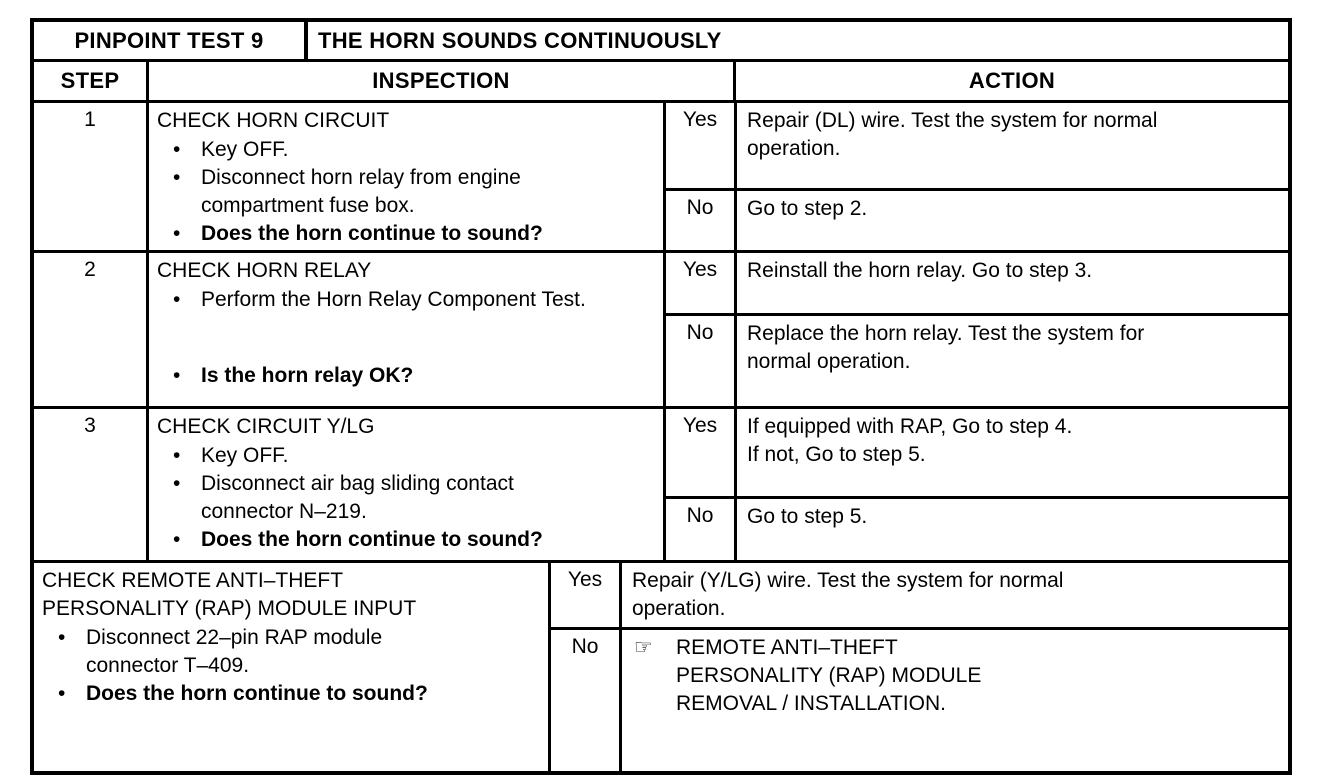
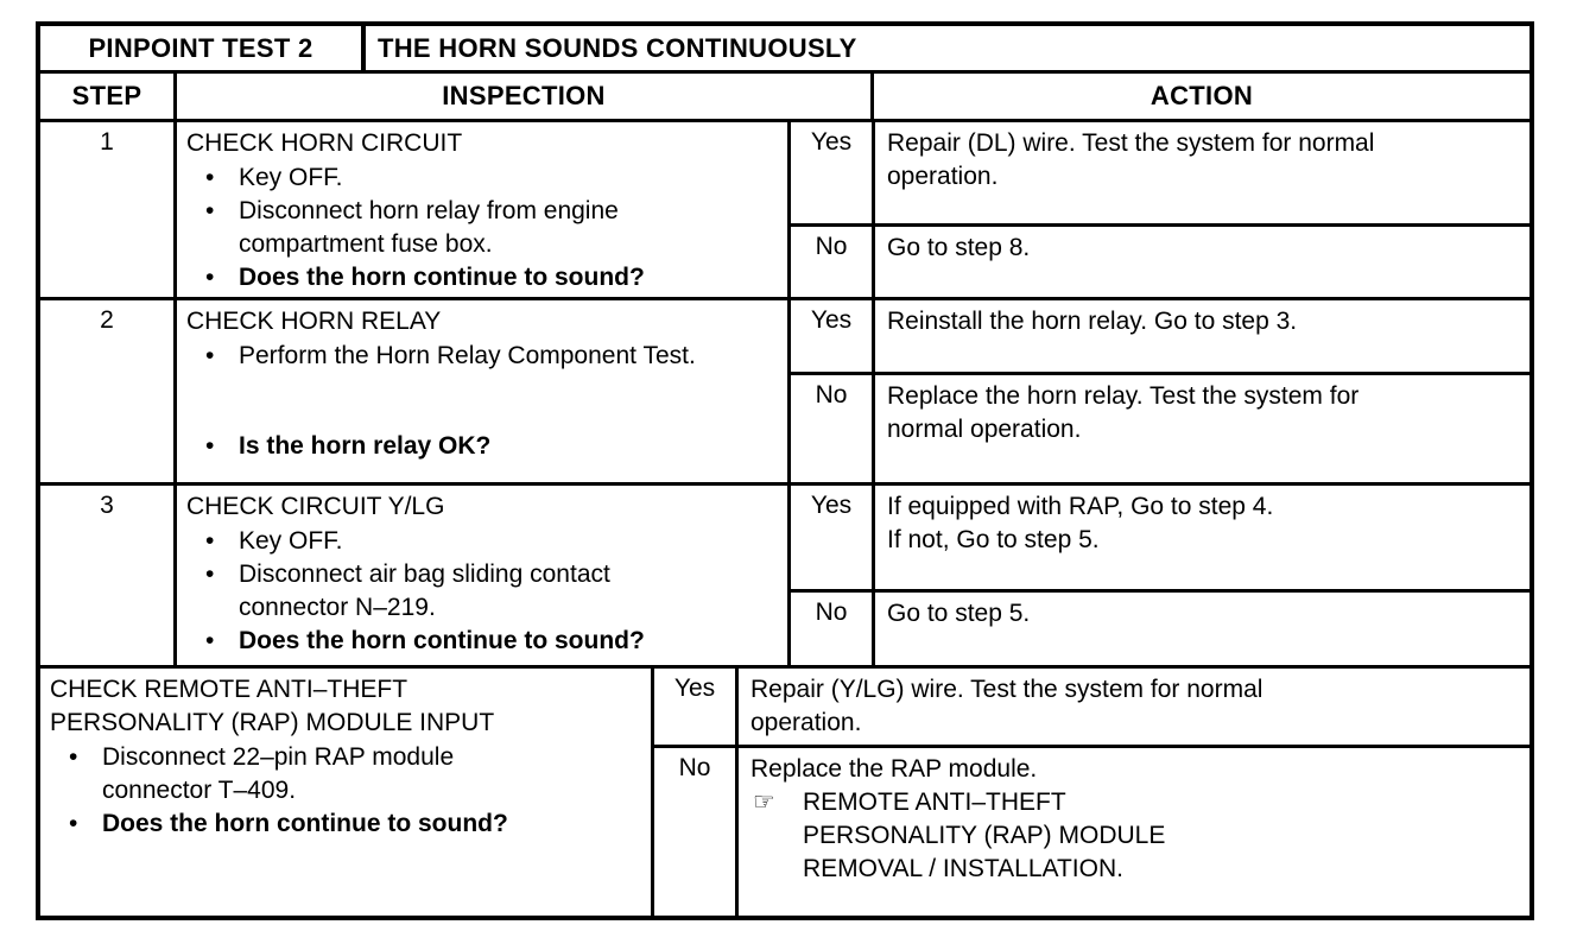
- PINPOINT TEST 9
+ PINPOINT TEST 2
  THE HORN SOUNDS CONTINUOUSLY
  STEP
  INSPECTION
  ACTION
  1
  CHECK HORN CIRCUIT
  •
  Key OFF.
  •
  Disconnect horn relay from engine
  compartment fuse box.
  •
  Does the horn continue to sound?
  Yes
  Repair (DL) wire. Test the system for normal
  operation.
  No
- Go to step 2.
+ Go to step 8.
  2
  CHECK HORN RELAY
  •
  Perform the Horn Relay Component Test.
  •
  Is the horn relay OK?
  Yes
  Reinstall the horn relay. Go to step 3.
  No
  Replace the horn relay. Test the system for
  normal operation.
  3
  CHECK CIRCUIT Y/LG
  •
  Key OFF.
  •
  Disconnect air bag sliding contact
  connector N–219.
  •
  Does the horn continue to sound?
  Yes
  If equipped with RAP, Go to step 4.
  If not, Go to step 5.
  No
  Go to step 5.
  CHECK REMOTE ANTI–THEFT
  PERSONALITY (RAP) MODULE INPUT
  •
  Disconnect 22–pin RAP module
  connector T–409.
  •
  Does the horn continue to sound?
  Yes
  Repair (Y/LG) wire. Test the system for normal
  operation.
  No
+ Replace the RAP module.
  ☞
  REMOTE ANTI–THEFT
  PERSONALITY (RAP) MODULE
  REMOVAL / INSTALLATION.
